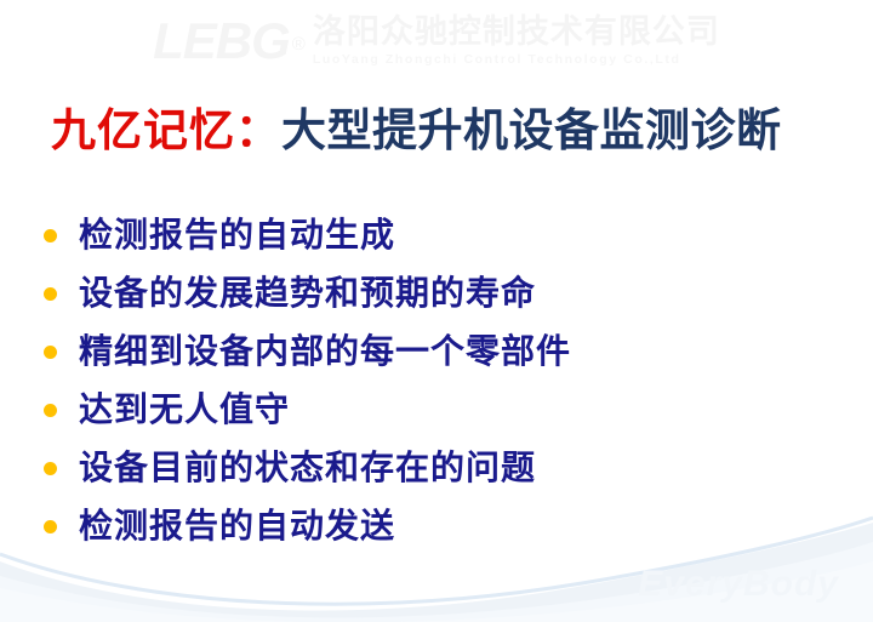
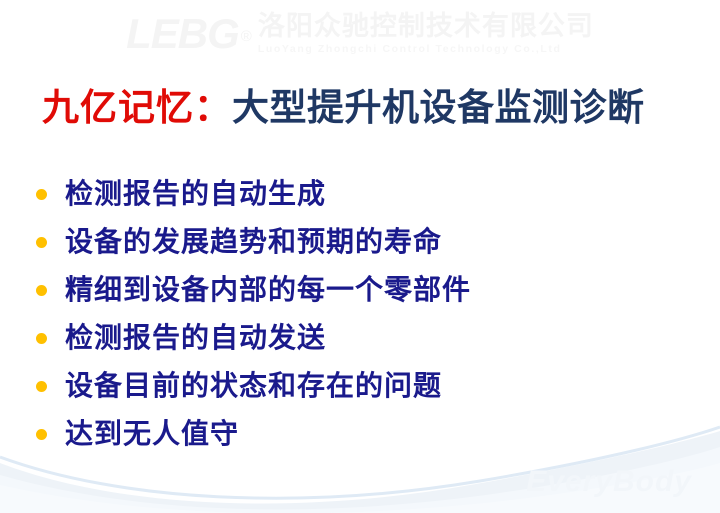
  九亿记忆：大型提升机设备监测诊断
  检测报告的自动生成
  设备的发展趋势和预期的寿命
  精细到设备内部的每一个零部件
- 达到无人值守
+ 检测报告的自动发送
  设备目前的状态和存在的问题
- 检测报告的自动发送
+ 达到无人值守
  EveryBody
